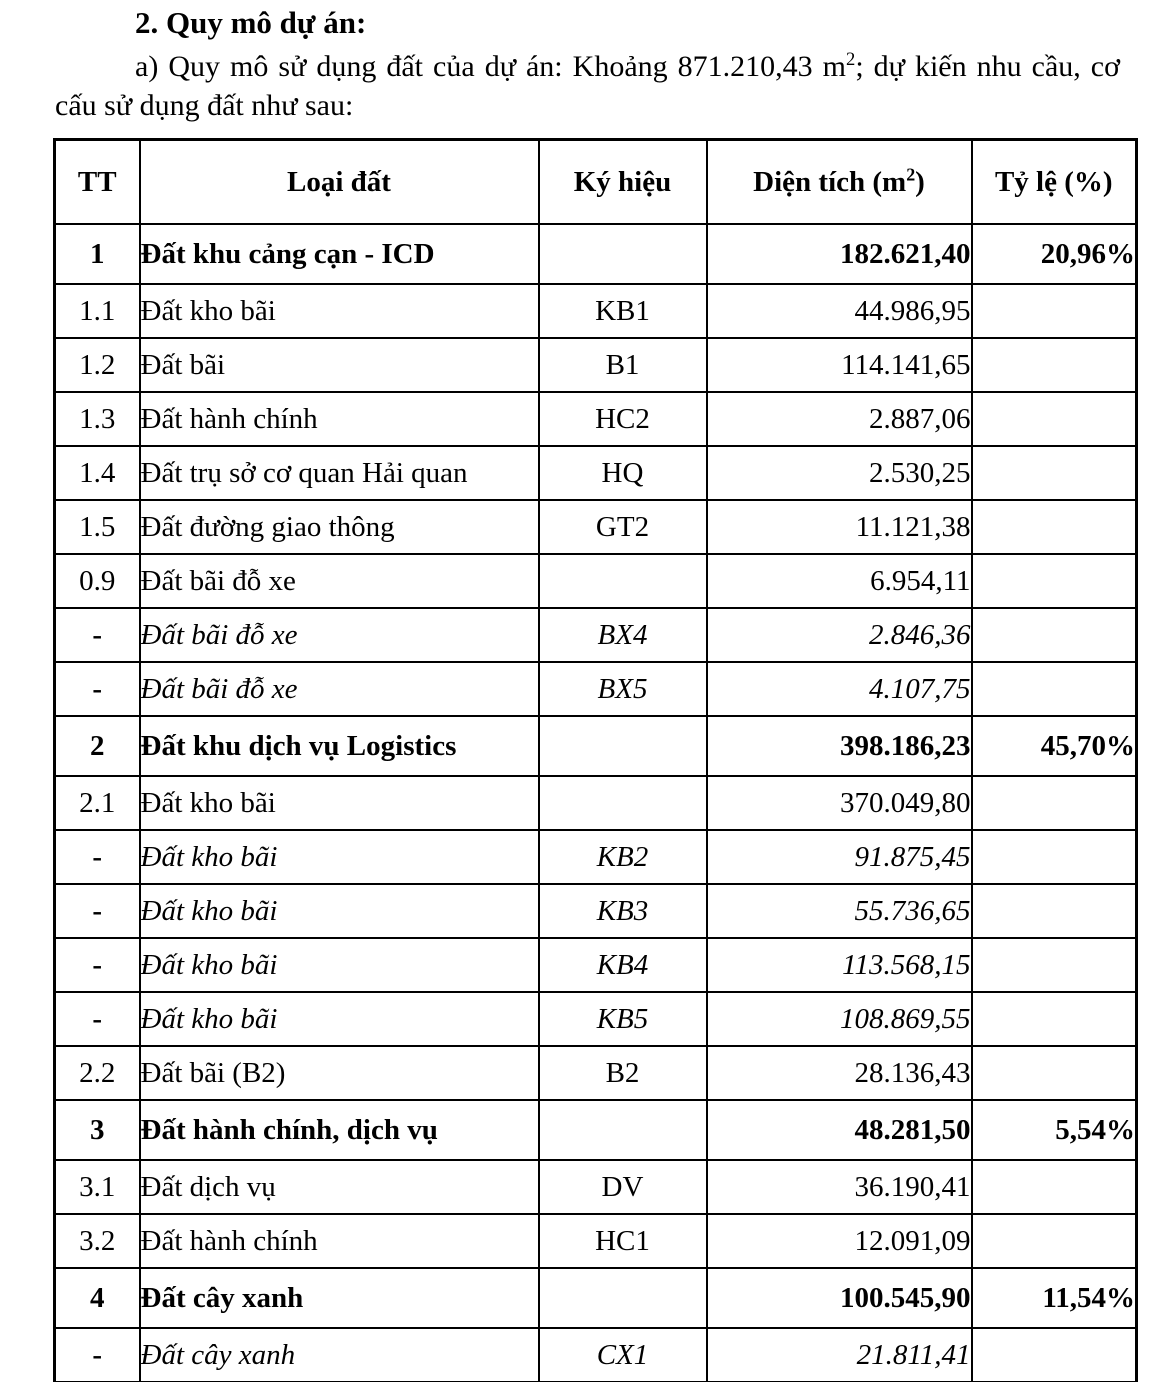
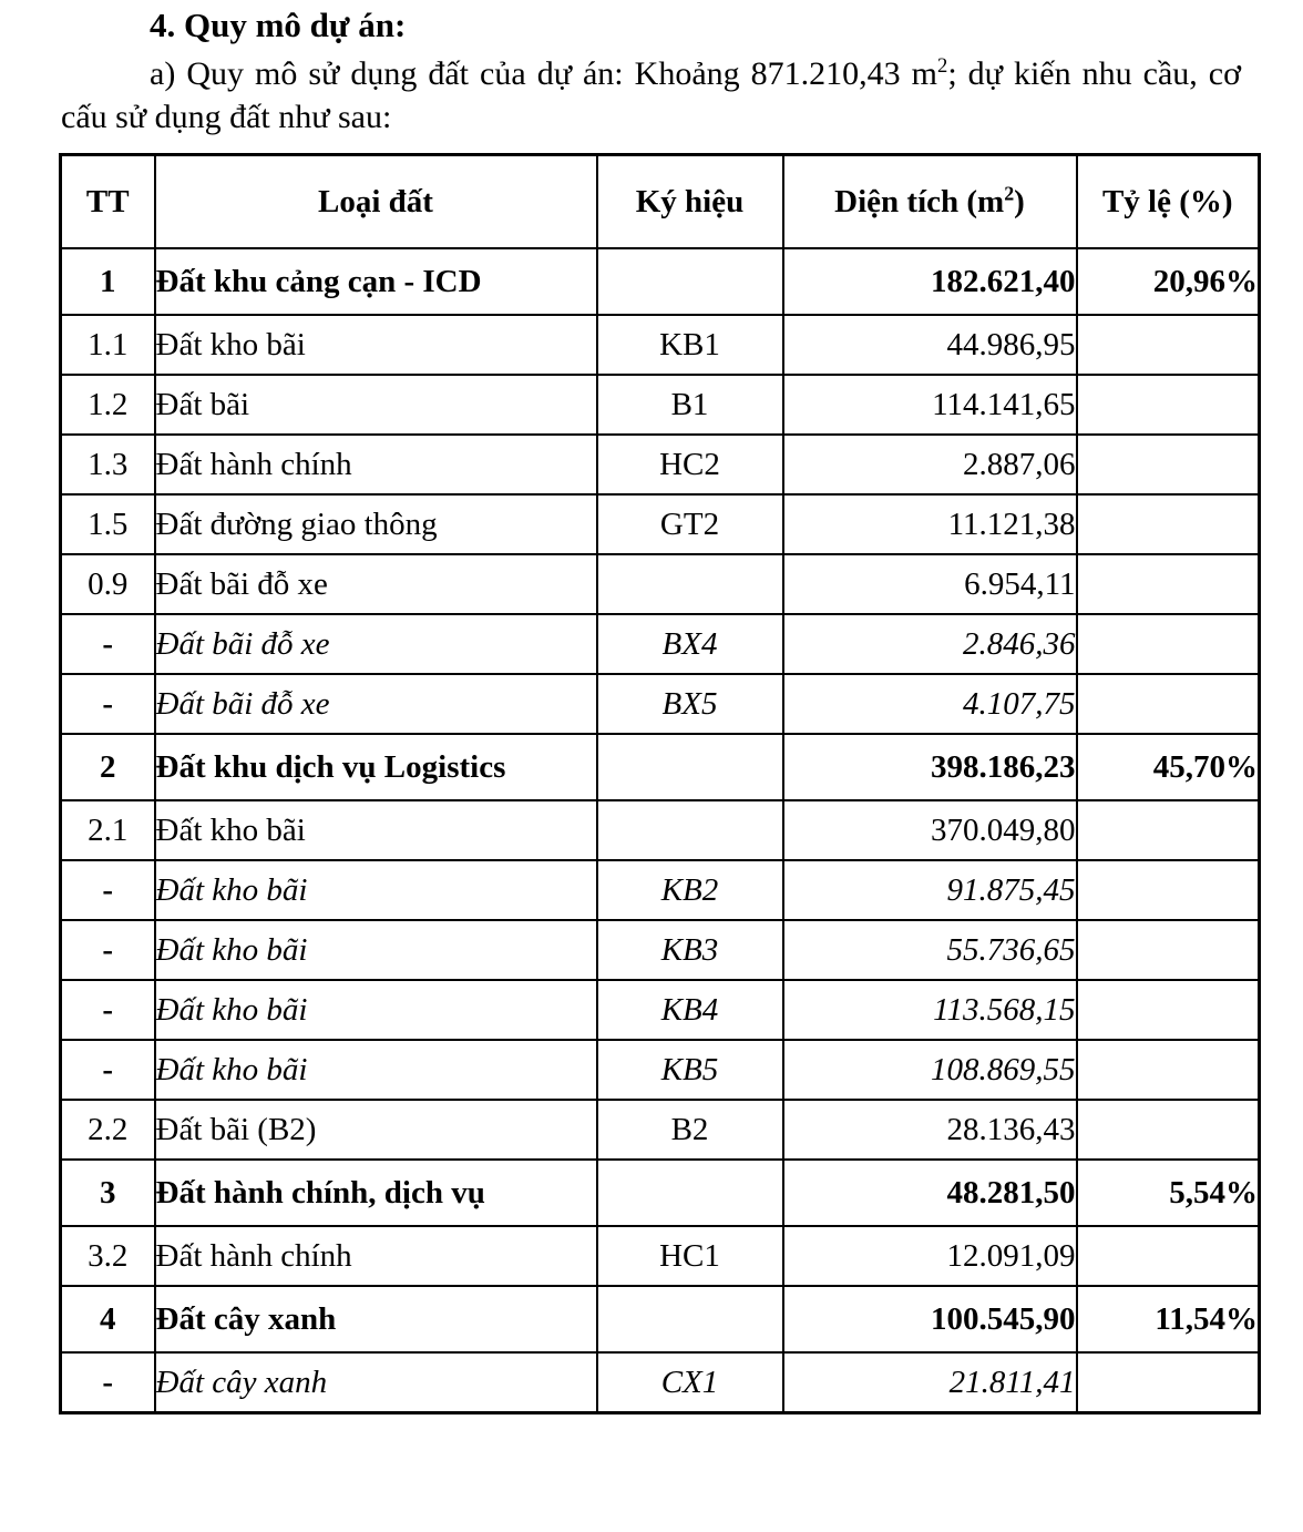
- 2. Quy mô dự án:
+ 4. Quy mô dự án:
  a) Quy mô sử dụng đất của dự án: Khoảng 871.210,43 m2; dự kiến nhu cầu, cơ cấu sử dụng đất như sau:
  TT	Loại đất	Ký hiệu	Diện tích (m2)	Tỷ lệ (%)
  1	Đất khu cảng cạn - ICD		182.621,40	20,96%
  1.1	Đất kho bãi	KB1	44.986,95
  1.2	Đất bãi	B1	114.141,65
  1.3	Đất hành chính	HC2	2.887,06
- 1.4	Đất trụ sở cơ quan Hải quan	HQ	2.530,25
  1.5	Đất đường giao thông	GT2	11.121,38
  0.9	Đất bãi đỗ xe		6.954,11
  -	Đất bãi đỗ xe	BX4	2.846,36
  -	Đất bãi đỗ xe	BX5	4.107,75
  2	Đất khu dịch vụ Logistics		398.186,23	45,70%
  2.1	Đất kho bãi		370.049,80
  -	Đất kho bãi	KB2	91.875,45
  -	Đất kho bãi	KB3	55.736,65
  -	Đất kho bãi	KB4	113.568,15
  -	Đất kho bãi	KB5	108.869,55
  2.2	Đất bãi (B2)	B2	28.136,43
  3	Đất hành chính, dịch vụ		48.281,50	5,54%
- 3.1	Đất dịch vụ	DV	36.190,41
  3.2	Đất hành chính	HC1	12.091,09
  4	Đất cây xanh		100.545,90	11,54%
  -	Đất cây xanh	CX1	21.811,41
